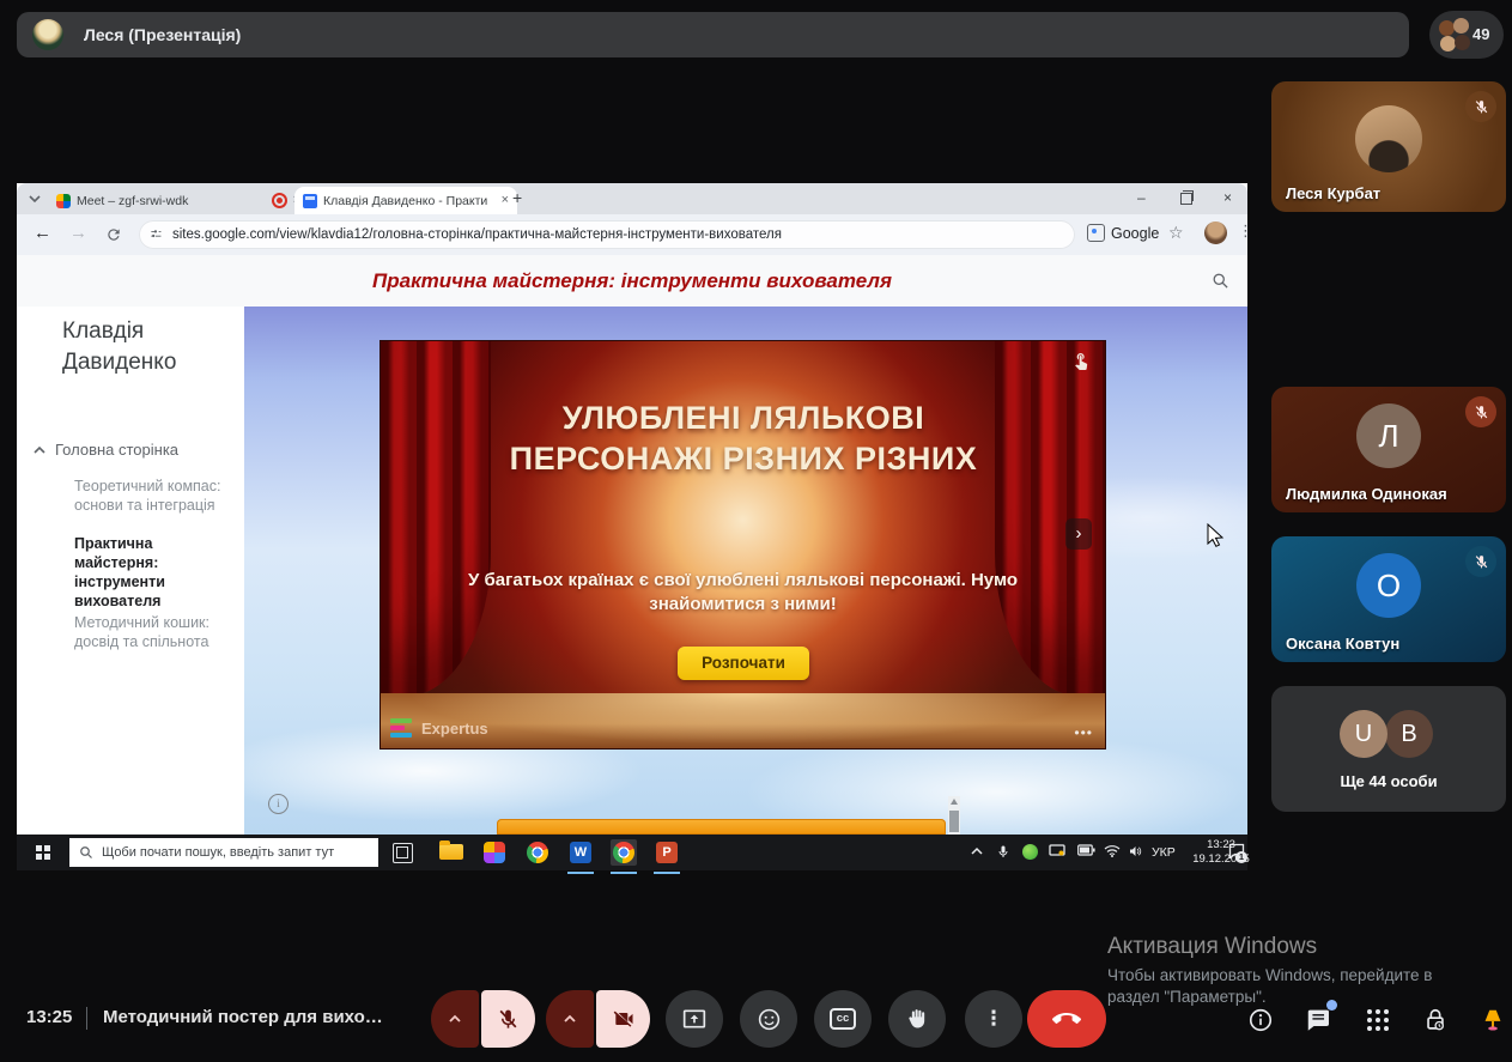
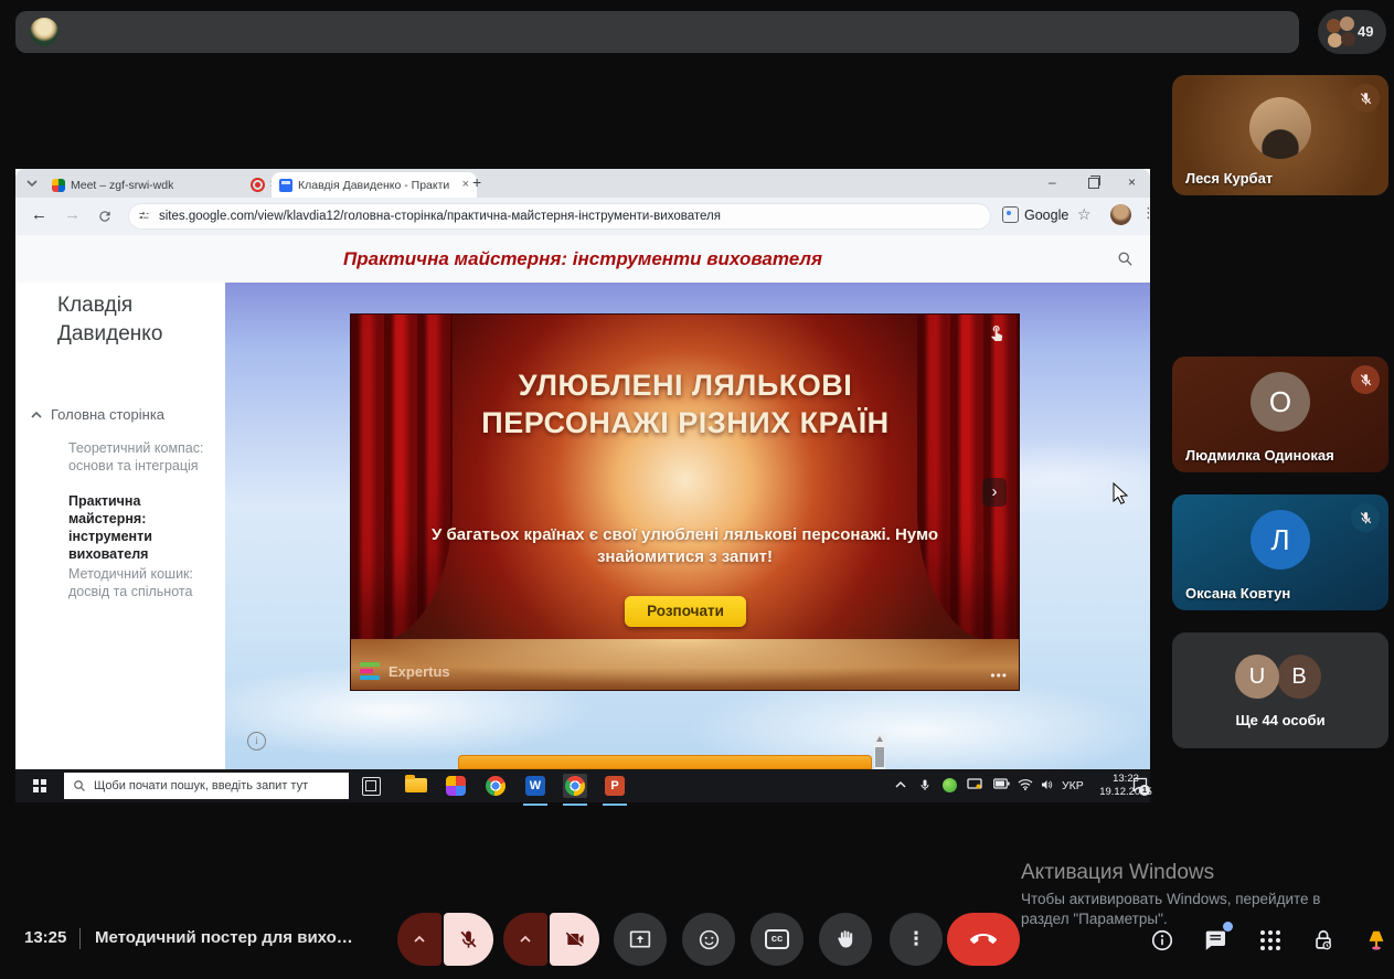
- Леся (Презентація)
  49
  Meet – zgf-srwi-wdk
  Клавдія Давиденко - Практи
  ×
  +
  –
  ×
  ←
  →
  sites.google.com/view/klavdia12/головна-сторінка/практична-майстерня-інструменти-вихователя
  Google
  ☆
  ⋮
  Практична майстерня: інструменти вихователя
  Клавдія Давиденко
  Головна сторінка
  Теоретичний компас: основи та інтеграція
  Практична майстерня: інструменти вихователя
  Методичний кошик: досвід та спільнота
- УЛЮБЛЕНІ ЛЯЛЬКОВІ ПЕРСОНАЖІ РІЗНИХ РІЗНИХ
+ УЛЮБЛЕНІ ЛЯЛЬКОВІ ПЕРСОНАЖІ РІЗНИХ КРАЇН
- У багатьох країнах є свої улюблені лялькові персонажі. Нумо знайомитися з ними!
+ У багатьох країнах є свої улюблені лялькові персонажі. Нумо знайомитися з запит!
  Розпочати
  Expertus
  •••
  ›
  i
  Щоби почати пошук, введіть запит тут
  W
  P
  УКР
  13:2
  19.12.20
  1
  Леся Курбат
- Л
+ О
  Людмилка Одинокая
- О
+ Л
  Оксана Ковтун
  U
  B
  Ще 44 особи
  Активация Windows
  Чтобы активировать Windows, перейдите в раздел "Параметры".
  13:25
  Методичний постер для вихо…
  cc
  ⋮
